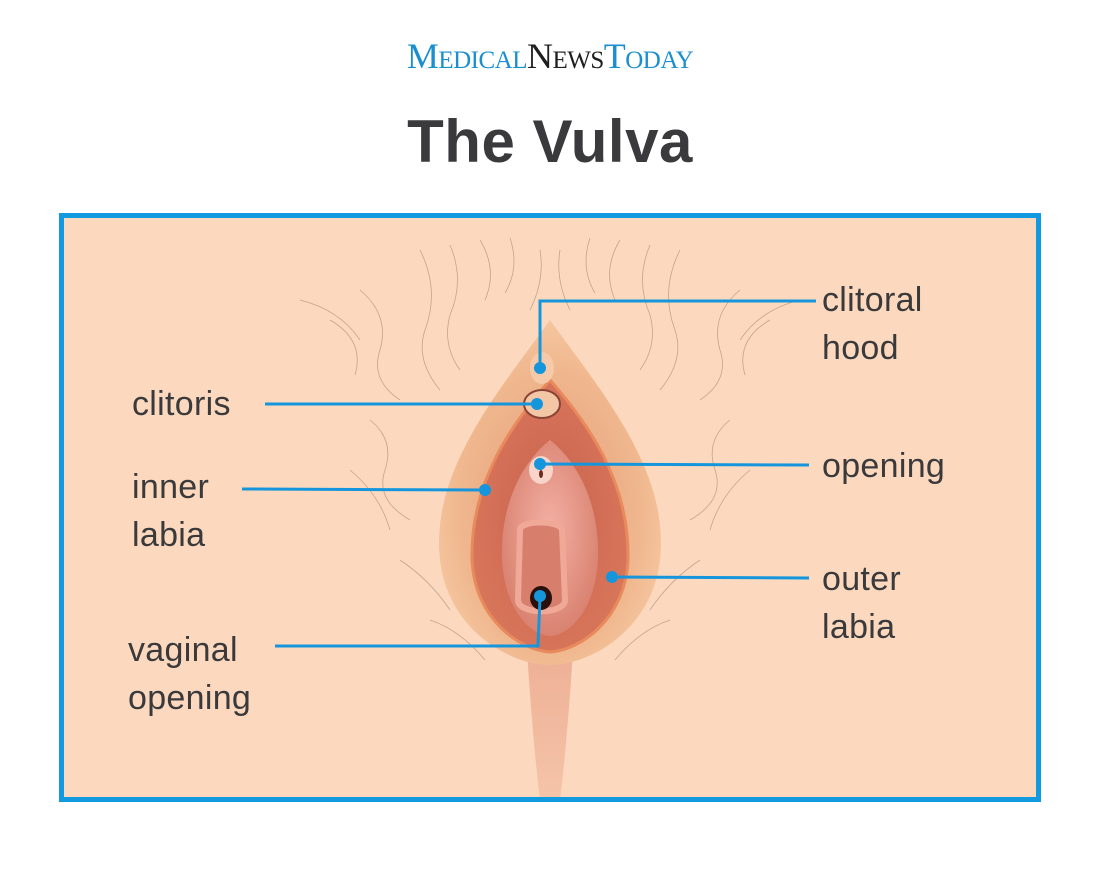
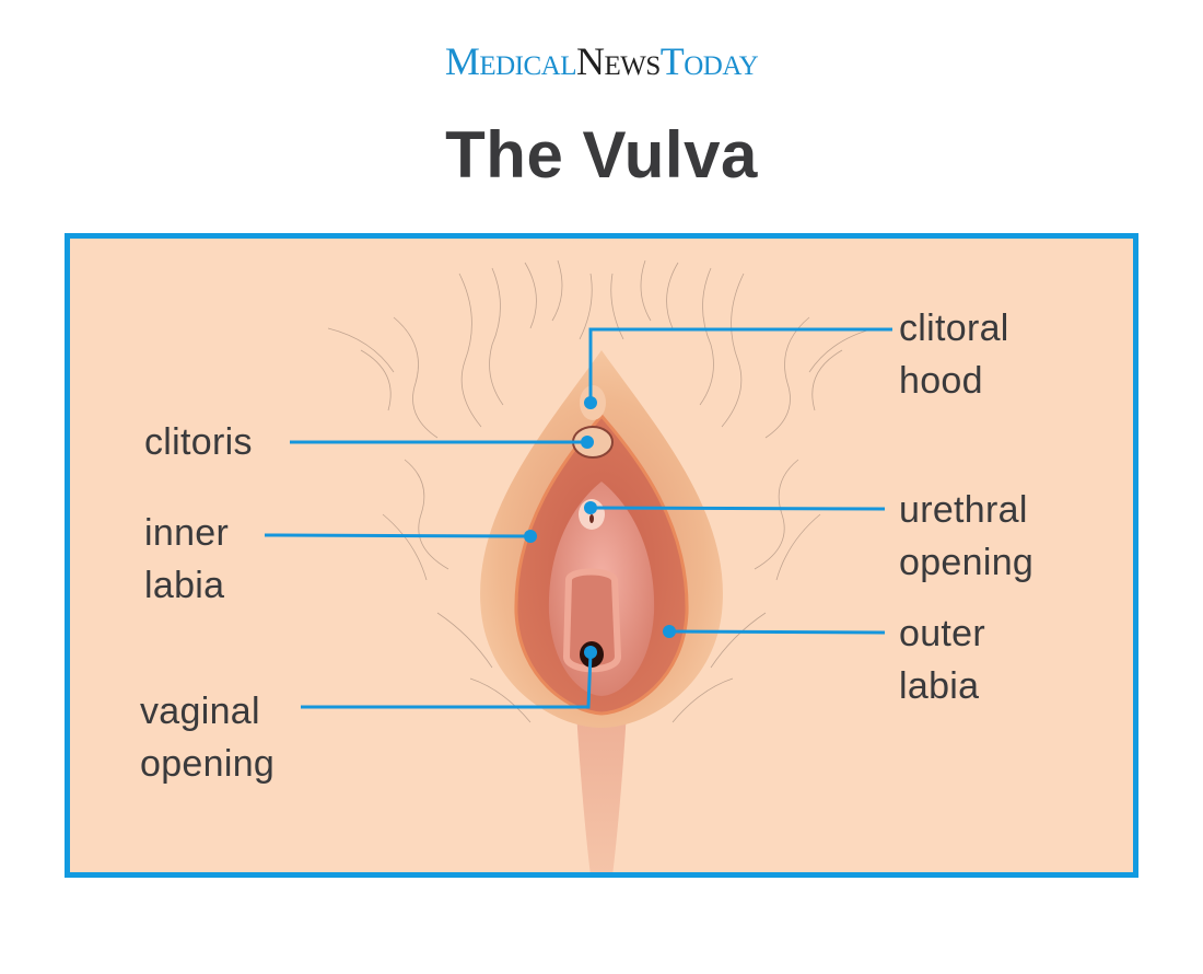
  MedicalNewsToday
  The Vulva
  clitoral
  hood
  clitoris
  inner
  labia
+ urethral
  opening
  outer
  labia
  vaginal
  opening
